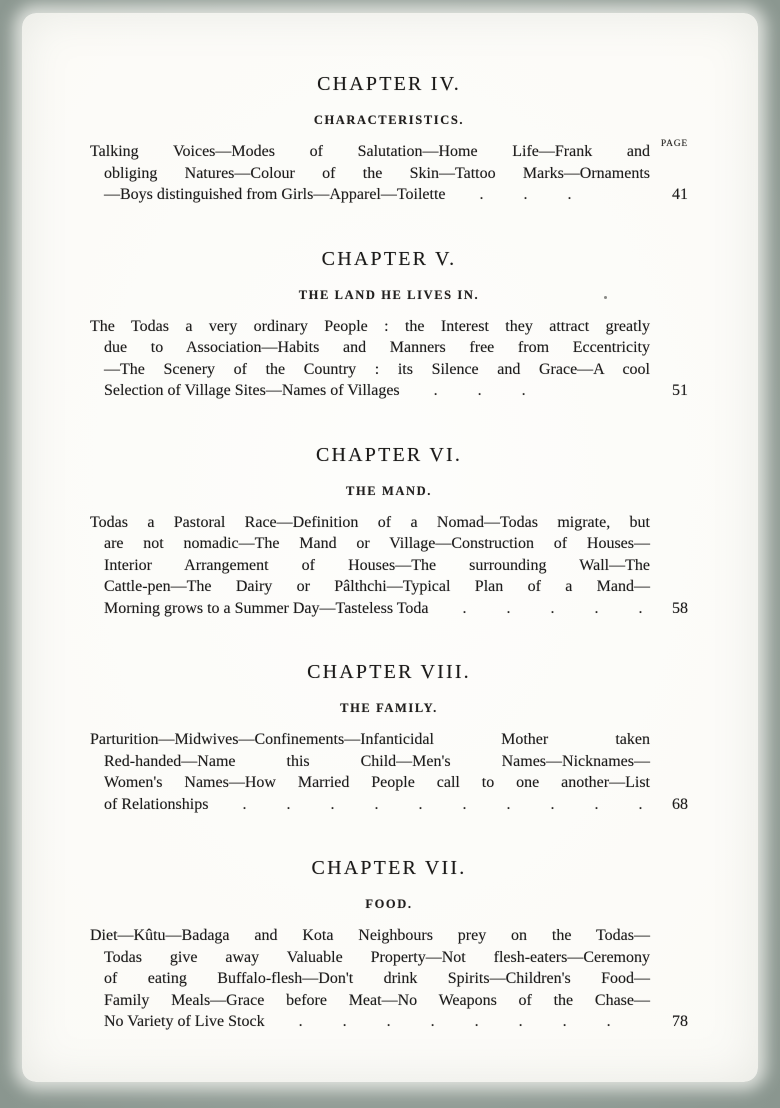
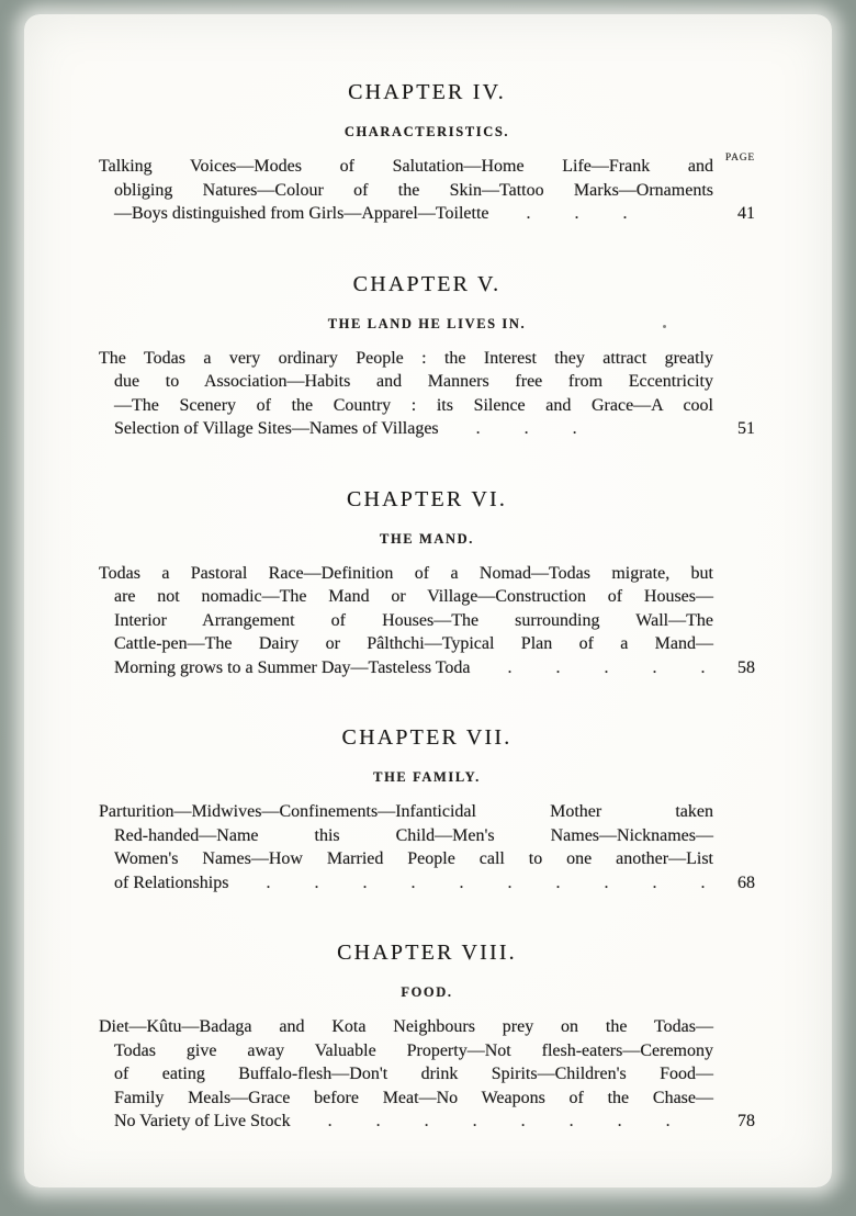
  PAGE
  CHAPTER IV.
  CHARACTERISTICS.
  Talking Voices—Modes of Salutation—Home Life—Frank and
  obliging Natures—Colour of the Skin—Tattoo Marks—Ornaments
  —Boys distinguished from Girls—Apparel—Toilette . . .
  41
  CHAPTER V.
  THE LAND HE LIVES IN.
  The Todas a very ordinary People : the Interest they attract greatly
  due to Association—Habits and Manners free from Eccentricity
  —The Scenery of the Country : its Silence and Grace—A cool
  Selection of Village Sites—Names of Villages . . .
  51
  CHAPTER VI.
  THE MAND.
  Todas a Pastoral Race—Definition of a Nomad—Todas migrate, but
  are not nomadic—The Mand or Village—Construction of Houses—
  Interior Arrangement of Houses—The surrounding Wall—The
  Cattle-pen—The Dairy or Pâlthchi—Typical Plan of a Mand—
  Morning grows to a Summer Day—Tasteless Toda . . . . .
  58
- CHAPTER VIII.
+ CHAPTER VII.
  THE FAMILY.
  Parturition—Midwives—Confinements—Infanticidal Mother taken
  Red-handed—Name this Child—Men's Names—Nicknames—
  Women's Names—How Married People call to one another—List
  of Relationships . . . . . . . . . .
  68
- CHAPTER VII.
+ CHAPTER VIII.
  FOOD.
  Diet—Kûtu—Badaga and Kota Neighbours prey on the Todas—
  Todas give away Valuable Property—Not flesh-eaters—Ceremony
  of eating Buffalo-flesh—Don't drink Spirits—Children's Food—
  Family Meals—Grace before Meat—No Weapons of the Chase—
  No Variety of Live Stock . . . . . . . .
  78
